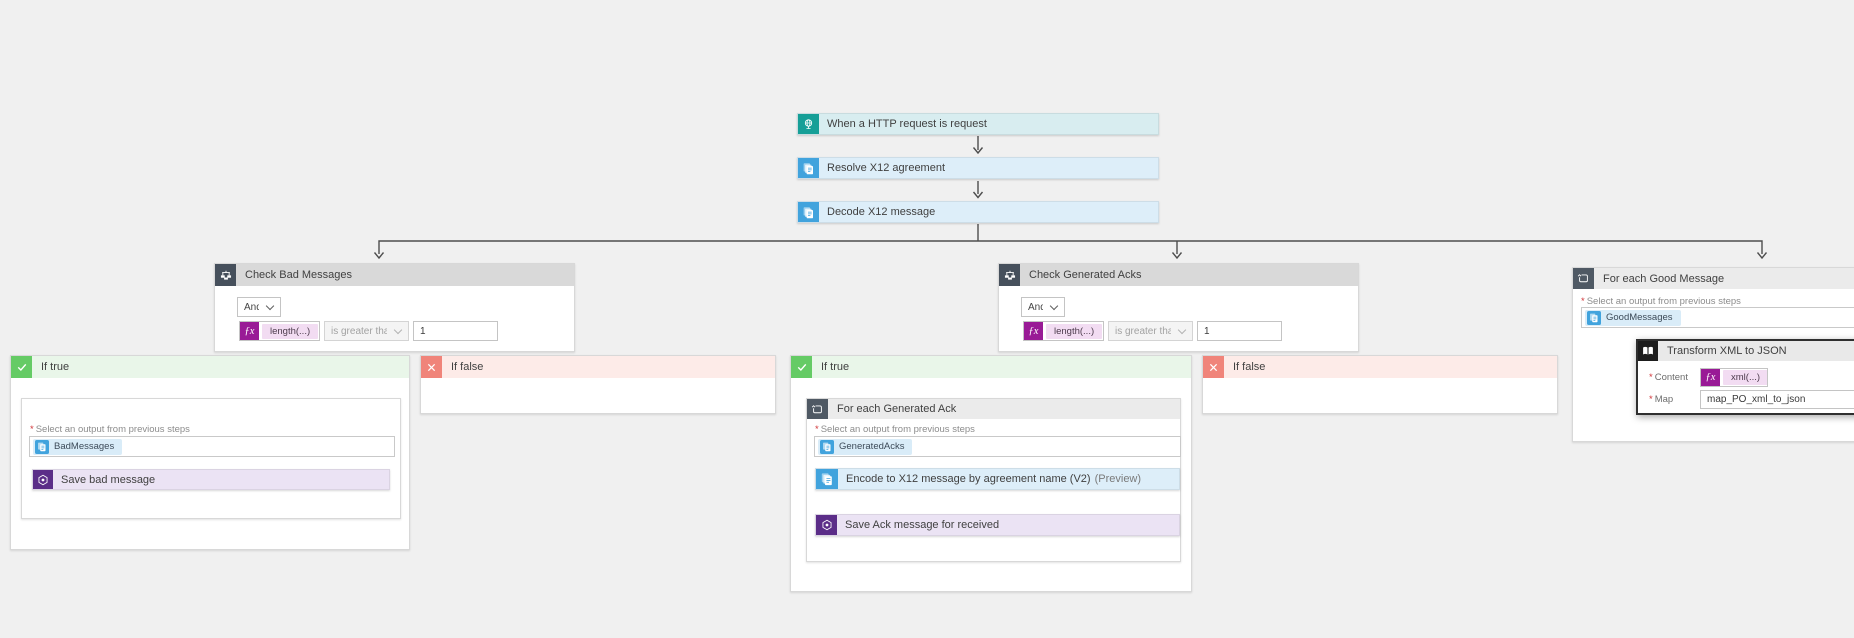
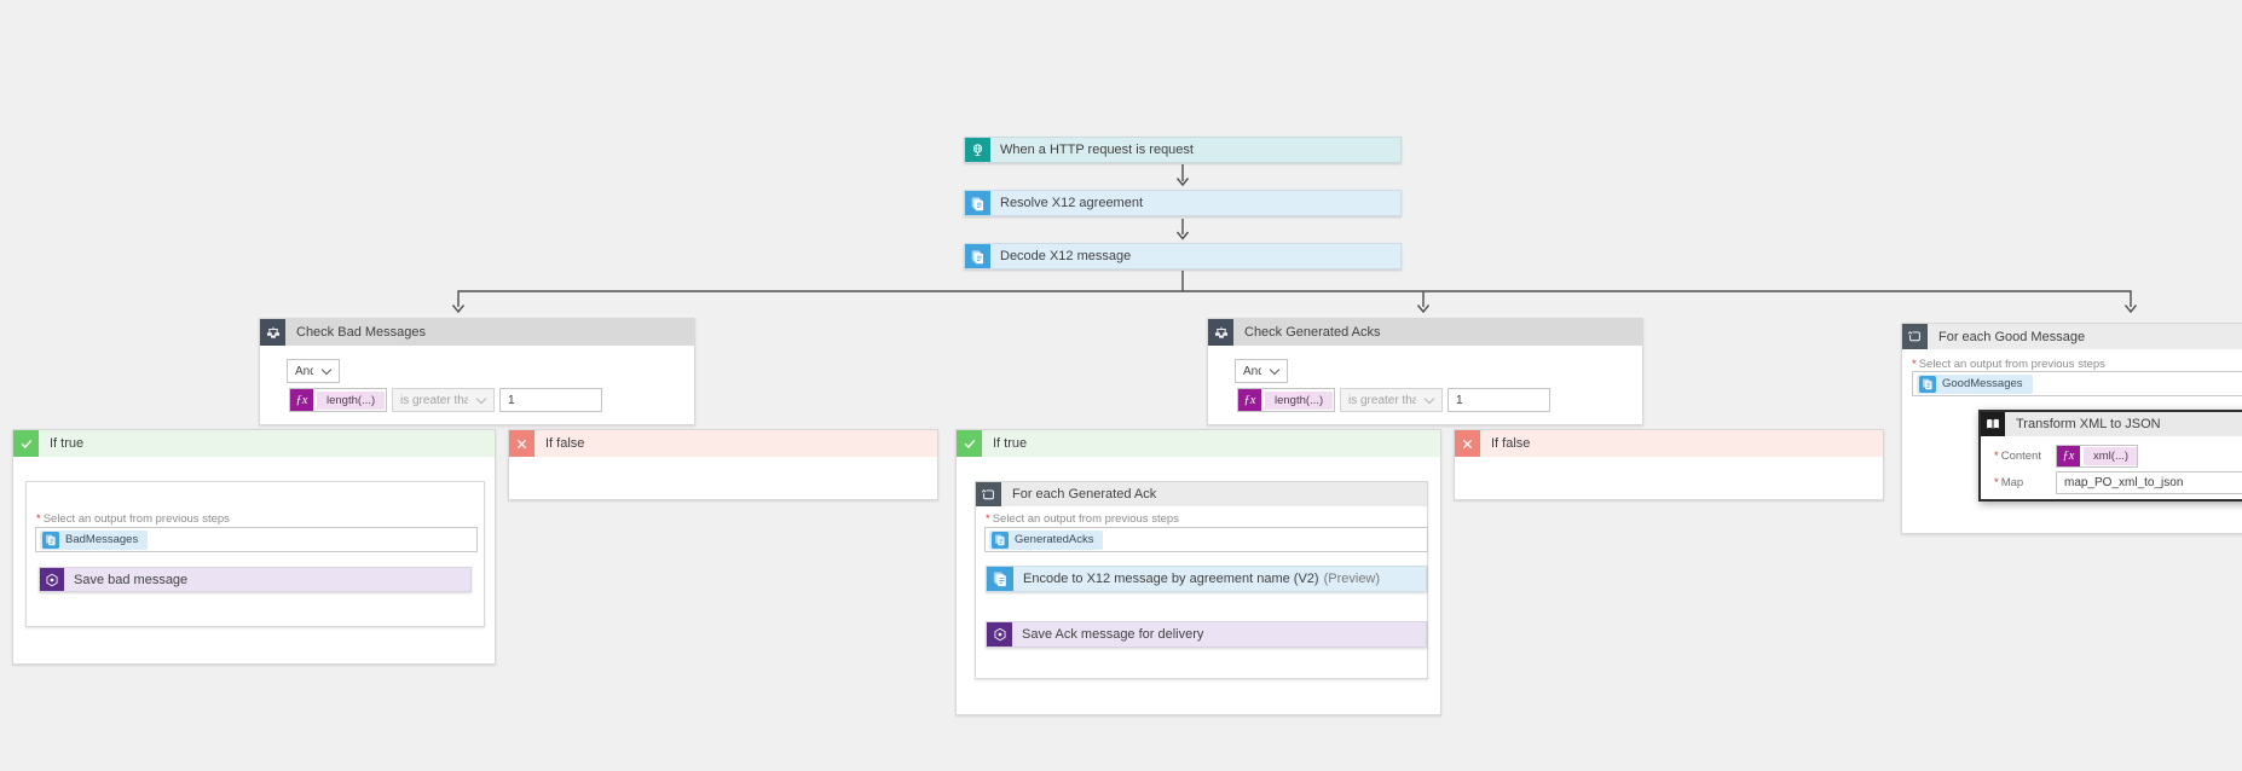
  When a HTTP request is request
  Resolve X12 agreement
  Decode X12 message
  Check Bad Messages
  ƒx
  length(...)
  is greater tha
  1
  Check Generated Acks
  ƒx
  length(...)
  is greater tha
  1
  If true
  * Select an output from previous steps
  BadMessages
  Save bad message
  If false
  If true
  For each Generated Ack
  * Select an output from previous steps
  GeneratedAcks
  Encode to X12 message by agreement name (V2)
  (Preview)
- Save Ack message for received
+ Save Ack message for delivery
  If false
  For each Good Message
  * Select an output from previous steps
  GoodMessages
  Transform XML to JSON
  * Content
  ƒx
  xml(...)
  * Map
  map_PO_xml_to_json
